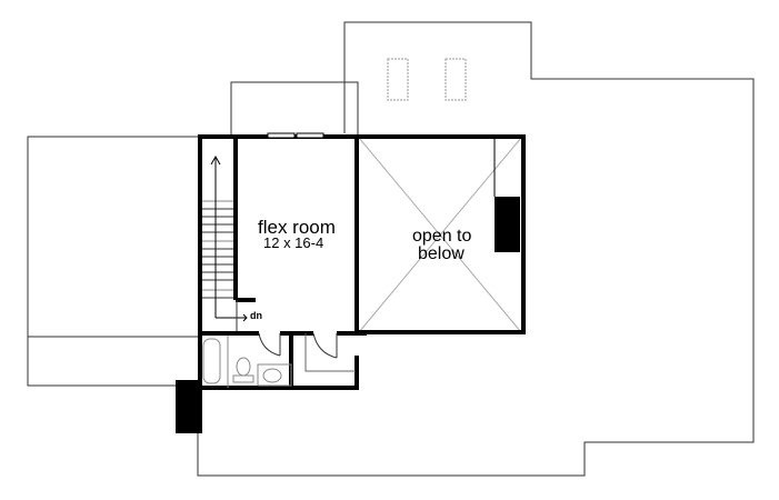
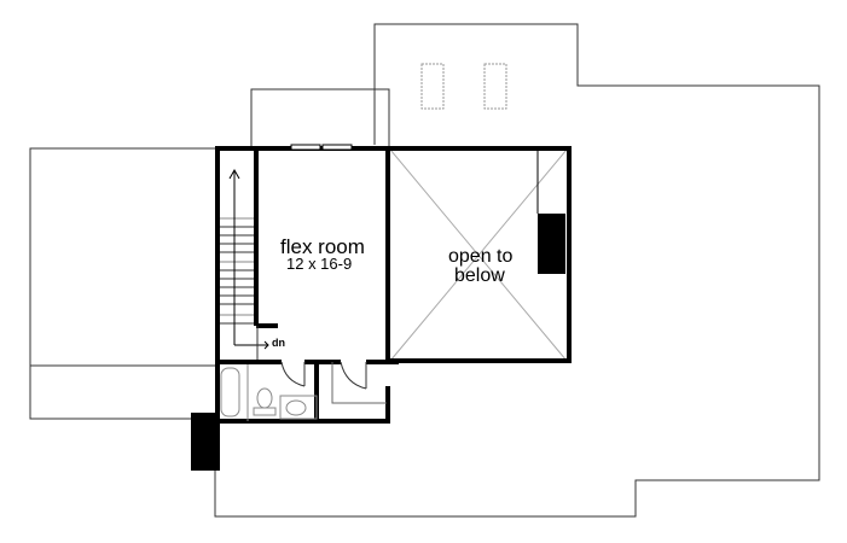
  flex room
- 12 x 16-4
+ 12 x 16-9
  open to
  below
  dn
